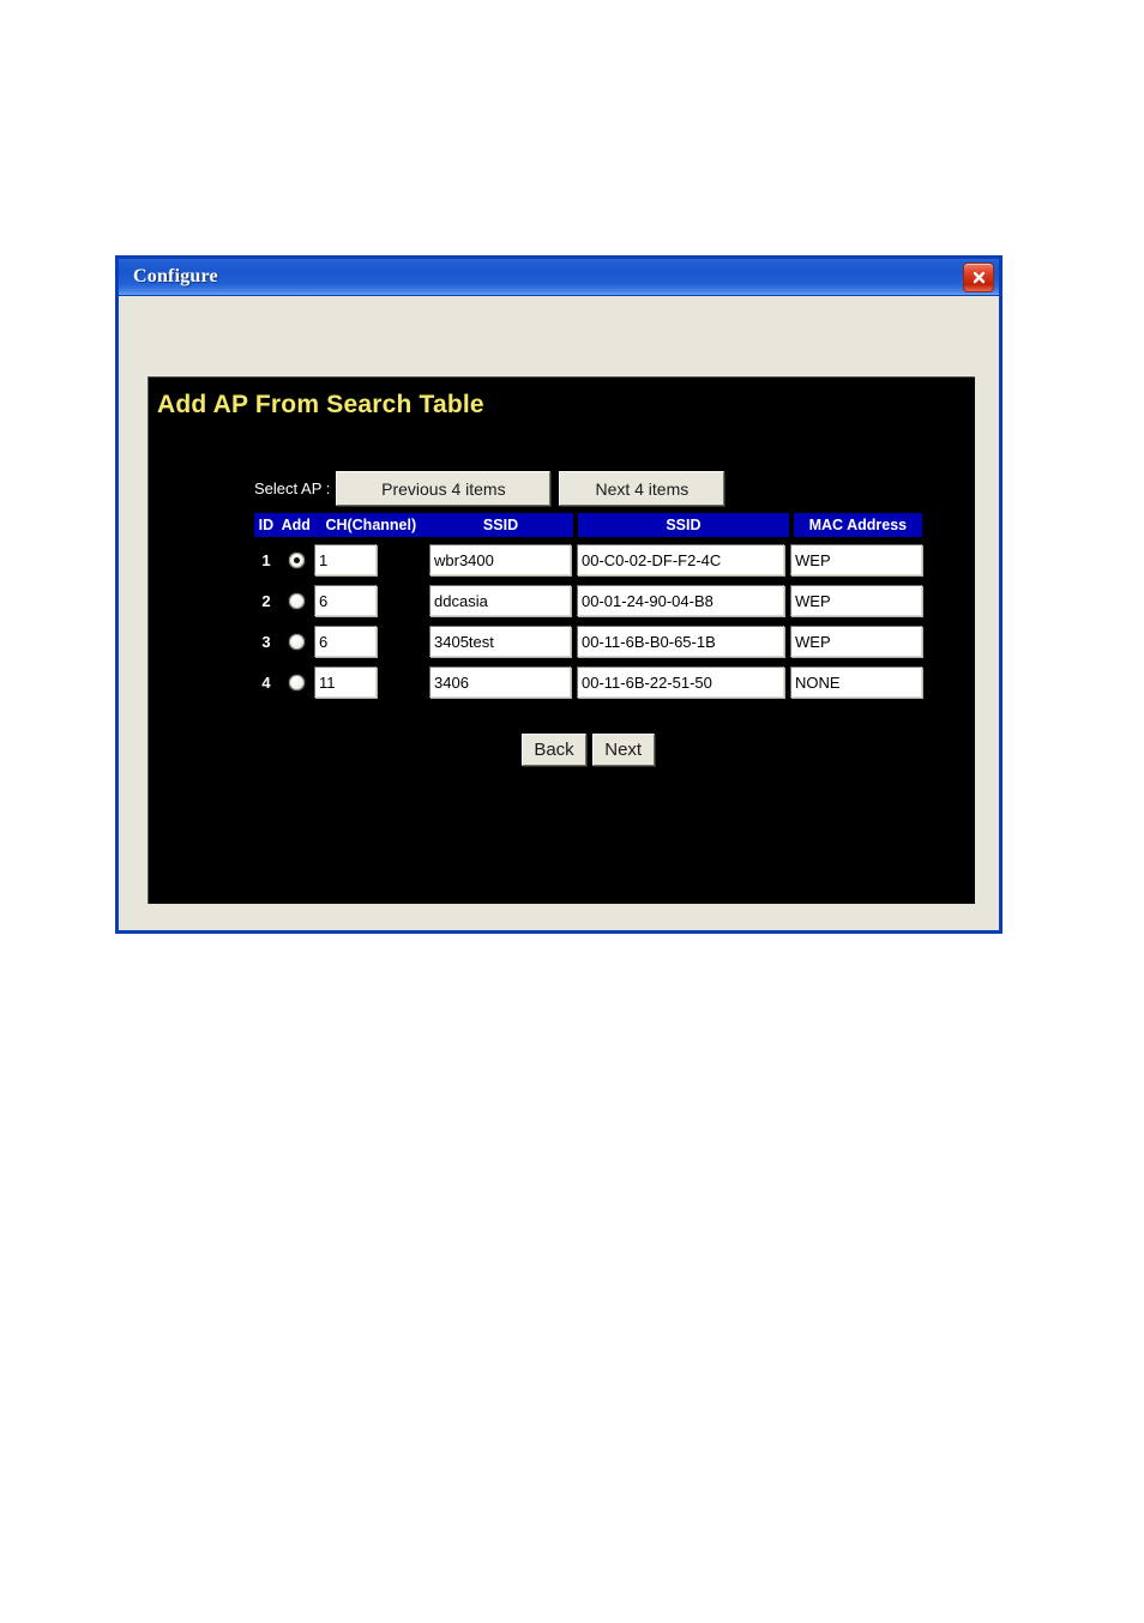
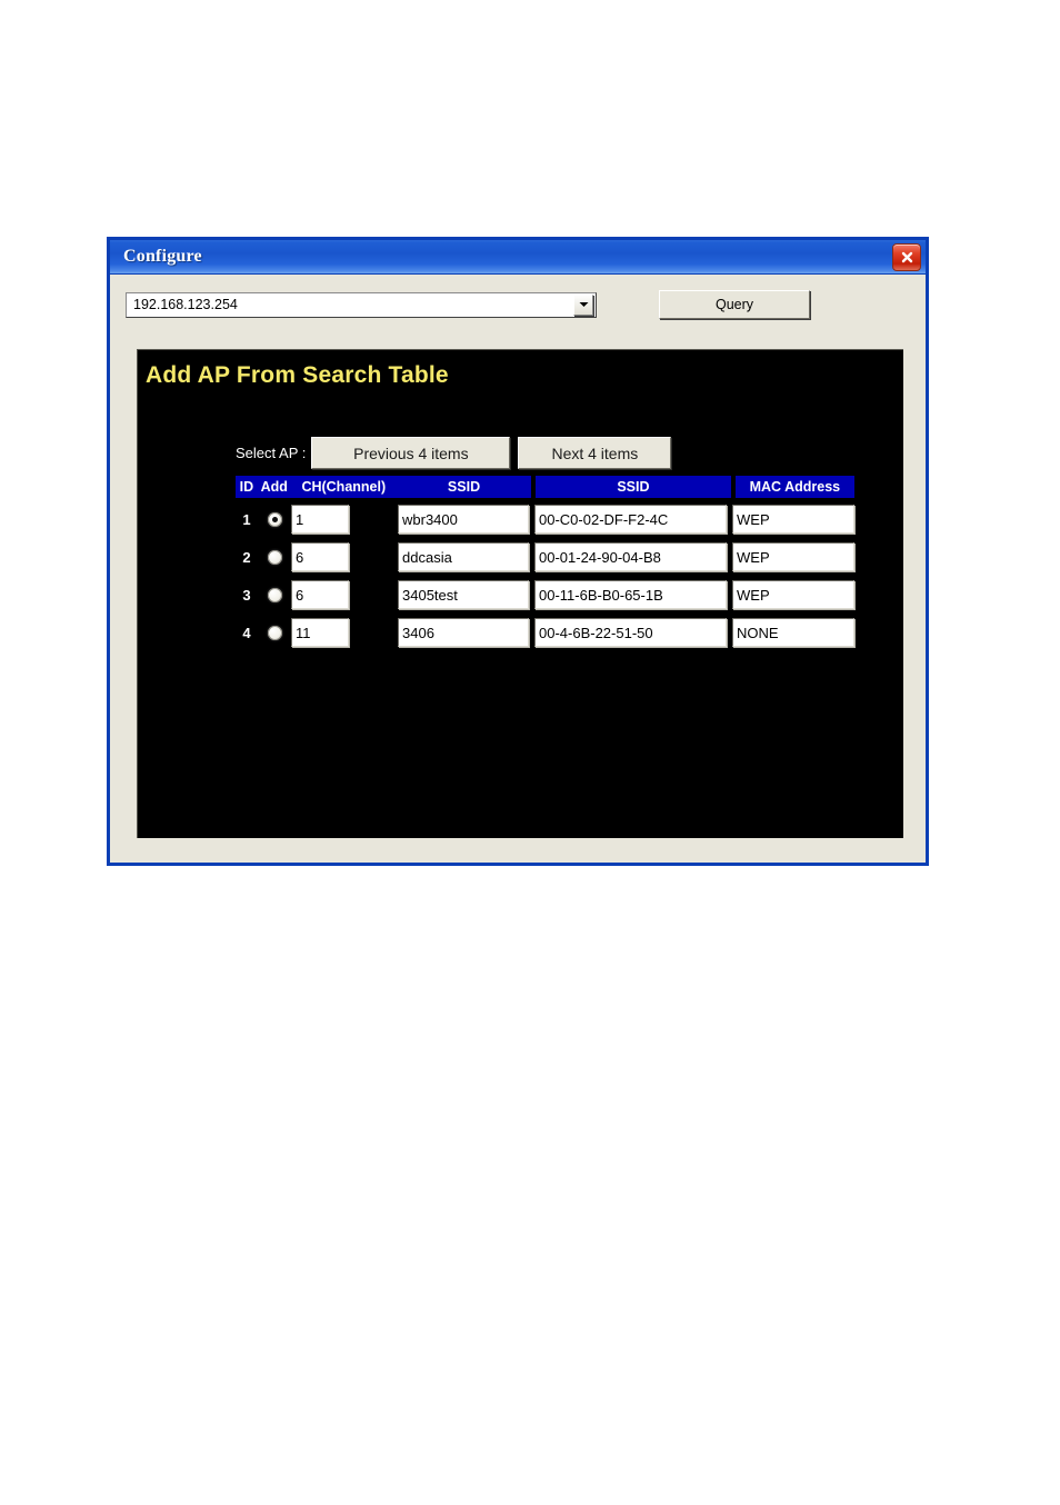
  Configure
+ 192.168.123.254
+ Query
  Add AP From Search Table
  Select AP :
  Previous 4 items
  Next 4 items
  ID
  Add
  CH(Channel)
  SSID
  SSID
  MAC Address
  1
  1
  wbr3400
  00-C0-02-DF-F2-4C
  WEP
  2
  6
  ddcasia
  00-01-24-90-04-B8
  WEP
  3
  6
  3405test
  00-11-6B-B0-65-1B
  WEP
  4
  11
  3406
- 00-11-6B-22-51-50
+ 00-4-6B-22-51-50
  NONE
- Back
- Next
